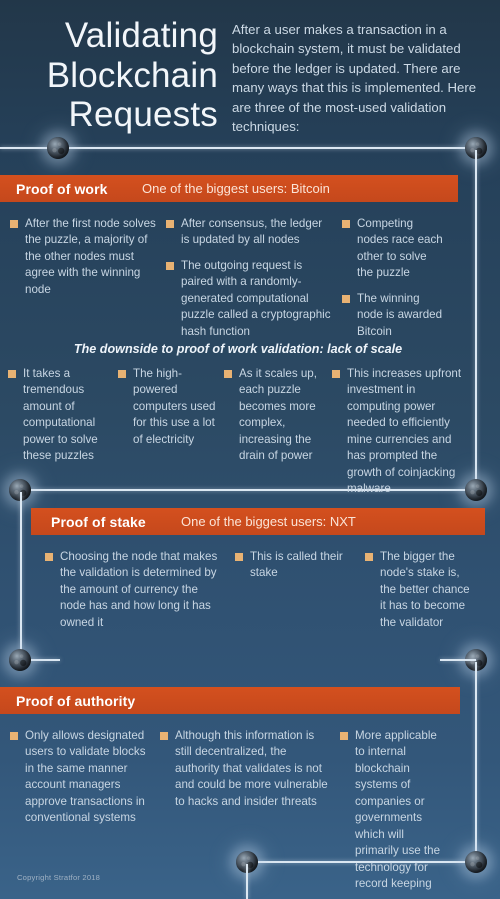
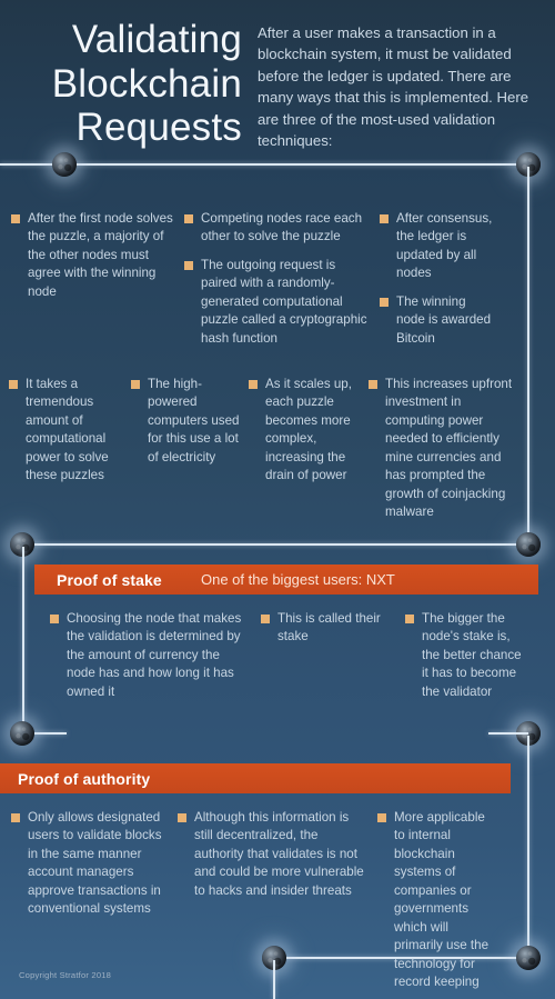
  Validating
  Blockchain
  Requests
  After a user makes a transaction in a blockchain system, it must be validated before the ledger is updated. There are many ways that this is implemented. Here are three of the most-used validation techniques:
- Proof of work
- One of the biggest users: Bitcoin
  After the first node solves the puzzle, a majority of the other nodes must agree with the winning node
- After consensus, the ledger is updated by all nodes
+ Competing nodes race each other to solve the puzzle
  The outgoing request is paired with a randomly-generated computational puzzle called a cryptographic hash function
- Competing nodes race each other to solve the puzzle
+ After consensus, the ledger is updated by all nodes
  The winning node is awarded Bitcoin
- The downside to proof of work validation: lack of scale
  It takes a tremendous amount of computational power to solve these puzzles
  The high-powered computers used for this use a lot of electricity
  As it scales up, each puzzle becomes more complex, increasing the drain of power
  This increases upfront investment in computing power needed to efficiently mine currencies and has prompted the growth of coinjacking malware
  Proof of stake
  One of the biggest users: NXT
  Choosing the node that makes the validation is determined by the amount of currency the node has and how long it has owned it
  This is called their stake
  The bigger the node's stake is, the better chance it has to become the validator
  Proof of authority
  Only allows designated users to validate blocks in the same manner account managers approve transactions in conventional systems
  Although this information is still decentralized, the authority that validates is not and could be more vulnerable to hacks and insider threats
  More applicable to internal blockchain systems of companies or governments which will primarily use the technology for record keeping
  Copyright Stratfor 2018
